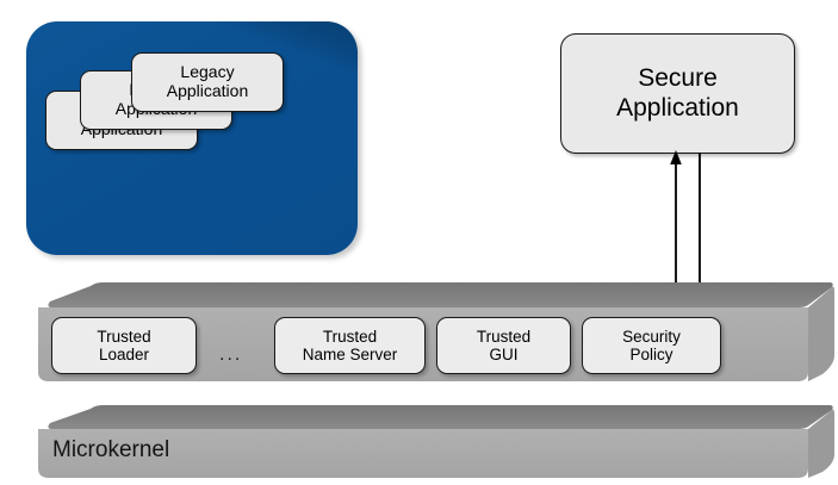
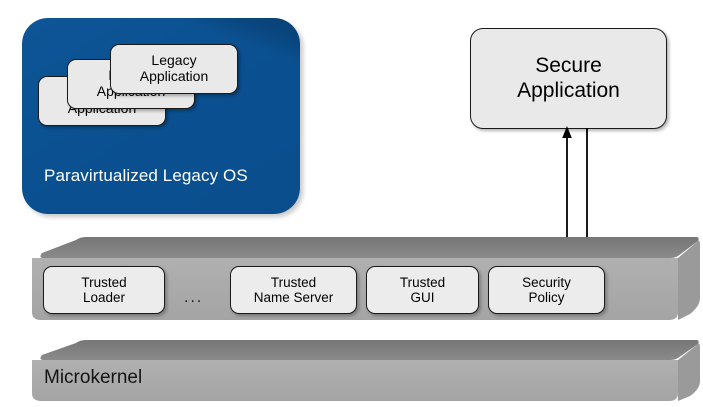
  Legacy
  Application
+ Paravirtualized Legacy OS
  Secure
  Application
  Trusted
  Loader
  ...
  Trusted
  Name Server
  Trusted
  GUI
  Security
  Policy
  Microkernel
